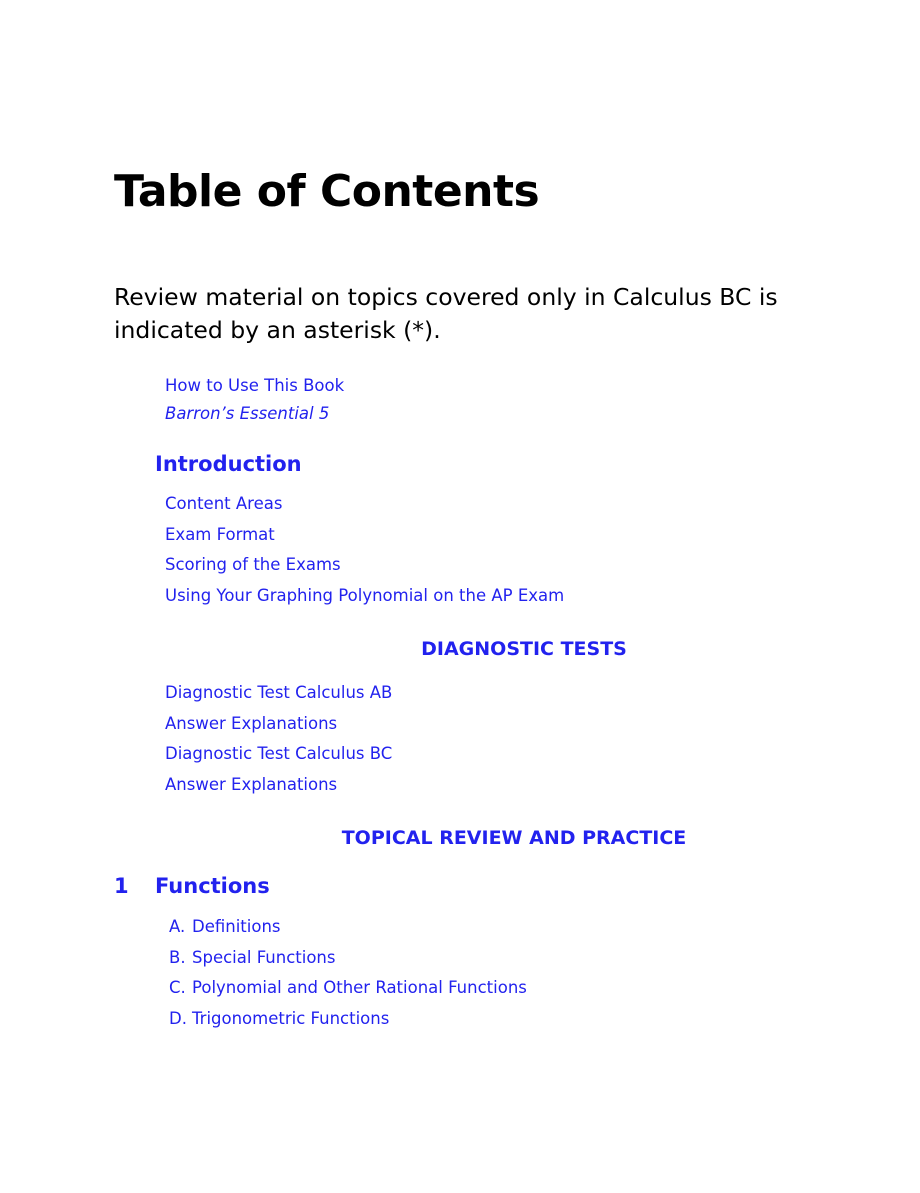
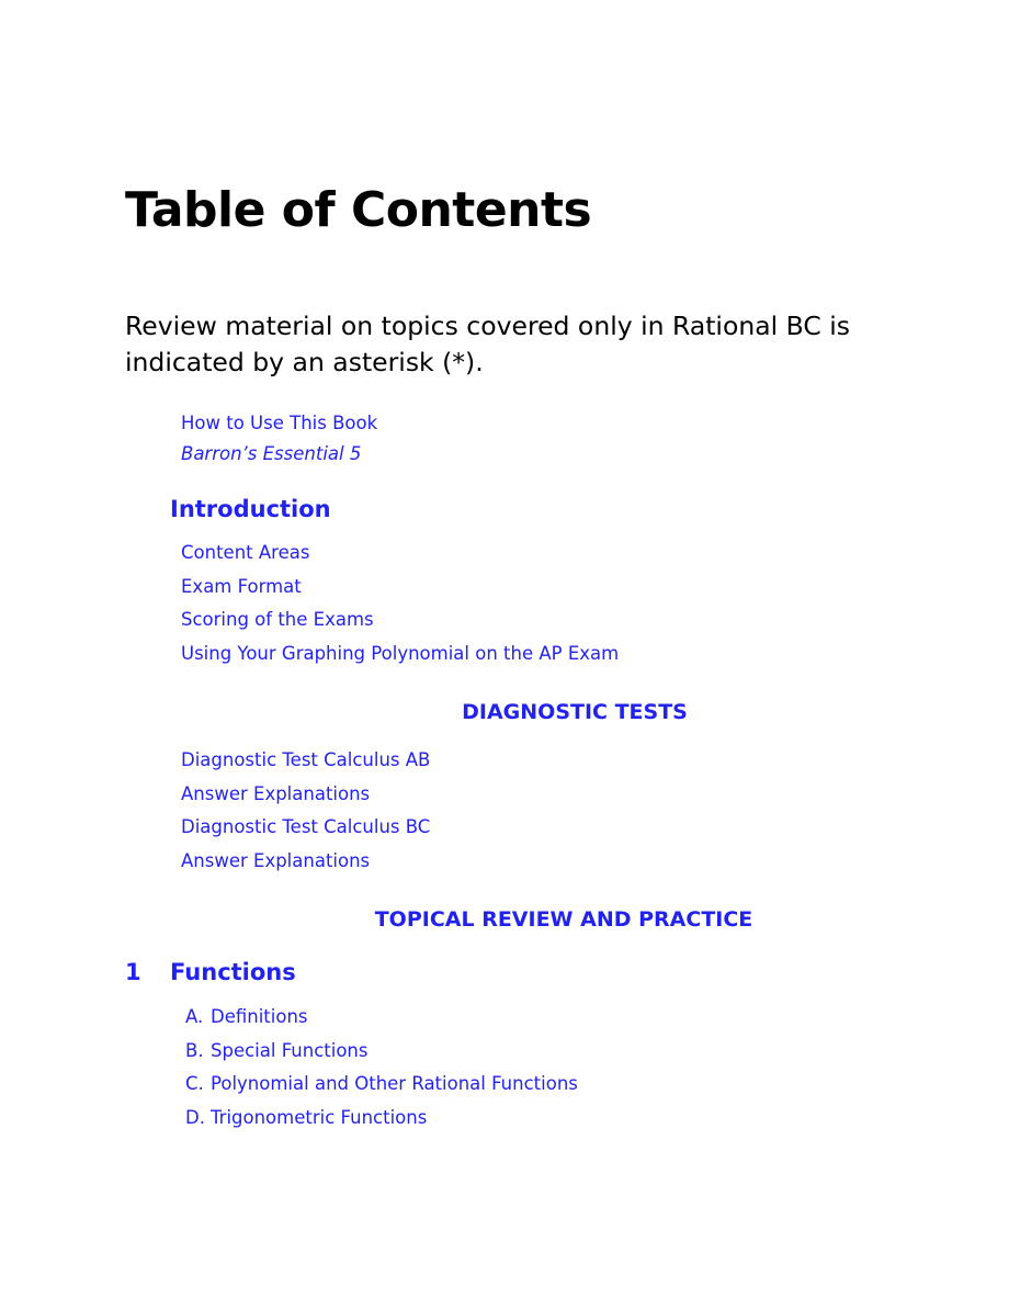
  Table of Contents
- Review material on topics covered only in Calculus BC is indicated by an asterisk (*).
+ Review material on topics covered only in Rational BC is indicated by an asterisk (*).
  How to Use This Book
  Barron’s Essential 5
  Introduction
  Content Areas
  Exam Format
  Scoring of the Exams
  Using Your Graphing Polynomial on the AP Exam
  DIAGNOSTIC TESTS
  Diagnostic Test Calculus AB
  Answer Explanations
  Diagnostic Test Calculus BC
  Answer Explanations
  TOPICAL REVIEW AND PRACTICE
  1
  Functions
  A.
  Definitions
  B.
  Special Functions
  C.
  Polynomial and Other Rational Functions
  D.
  Trigonometric Functions
